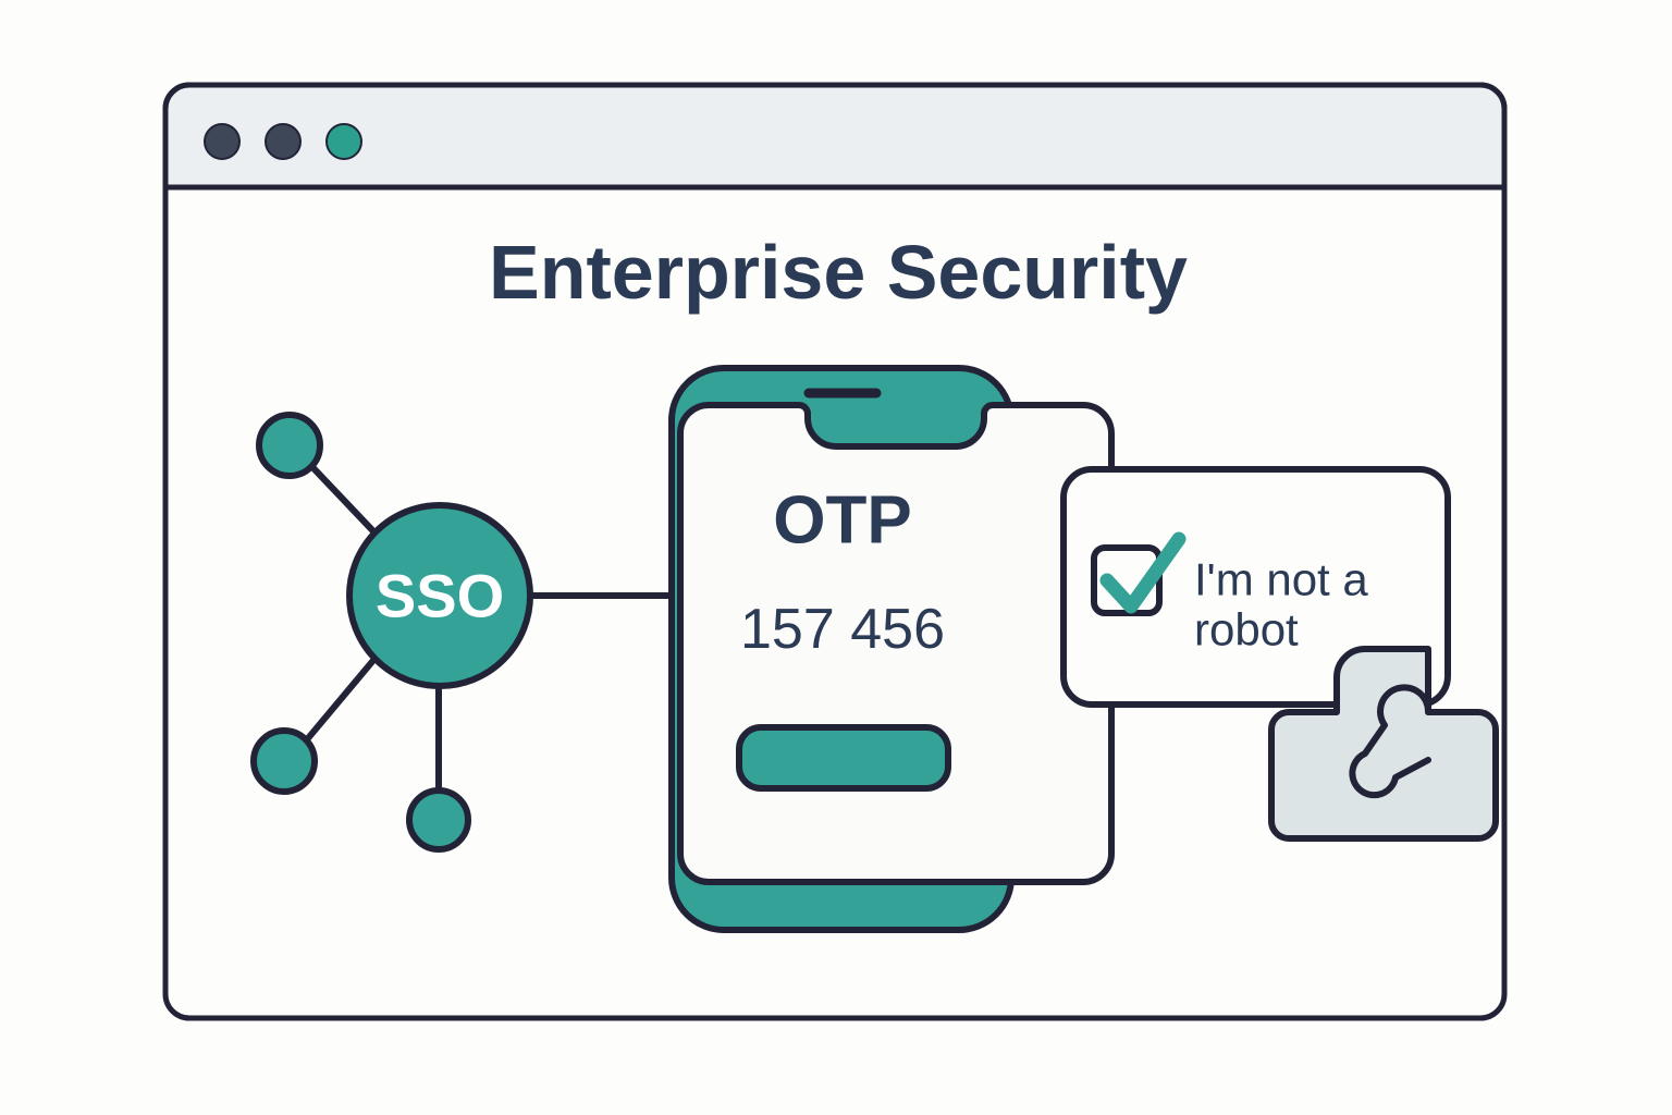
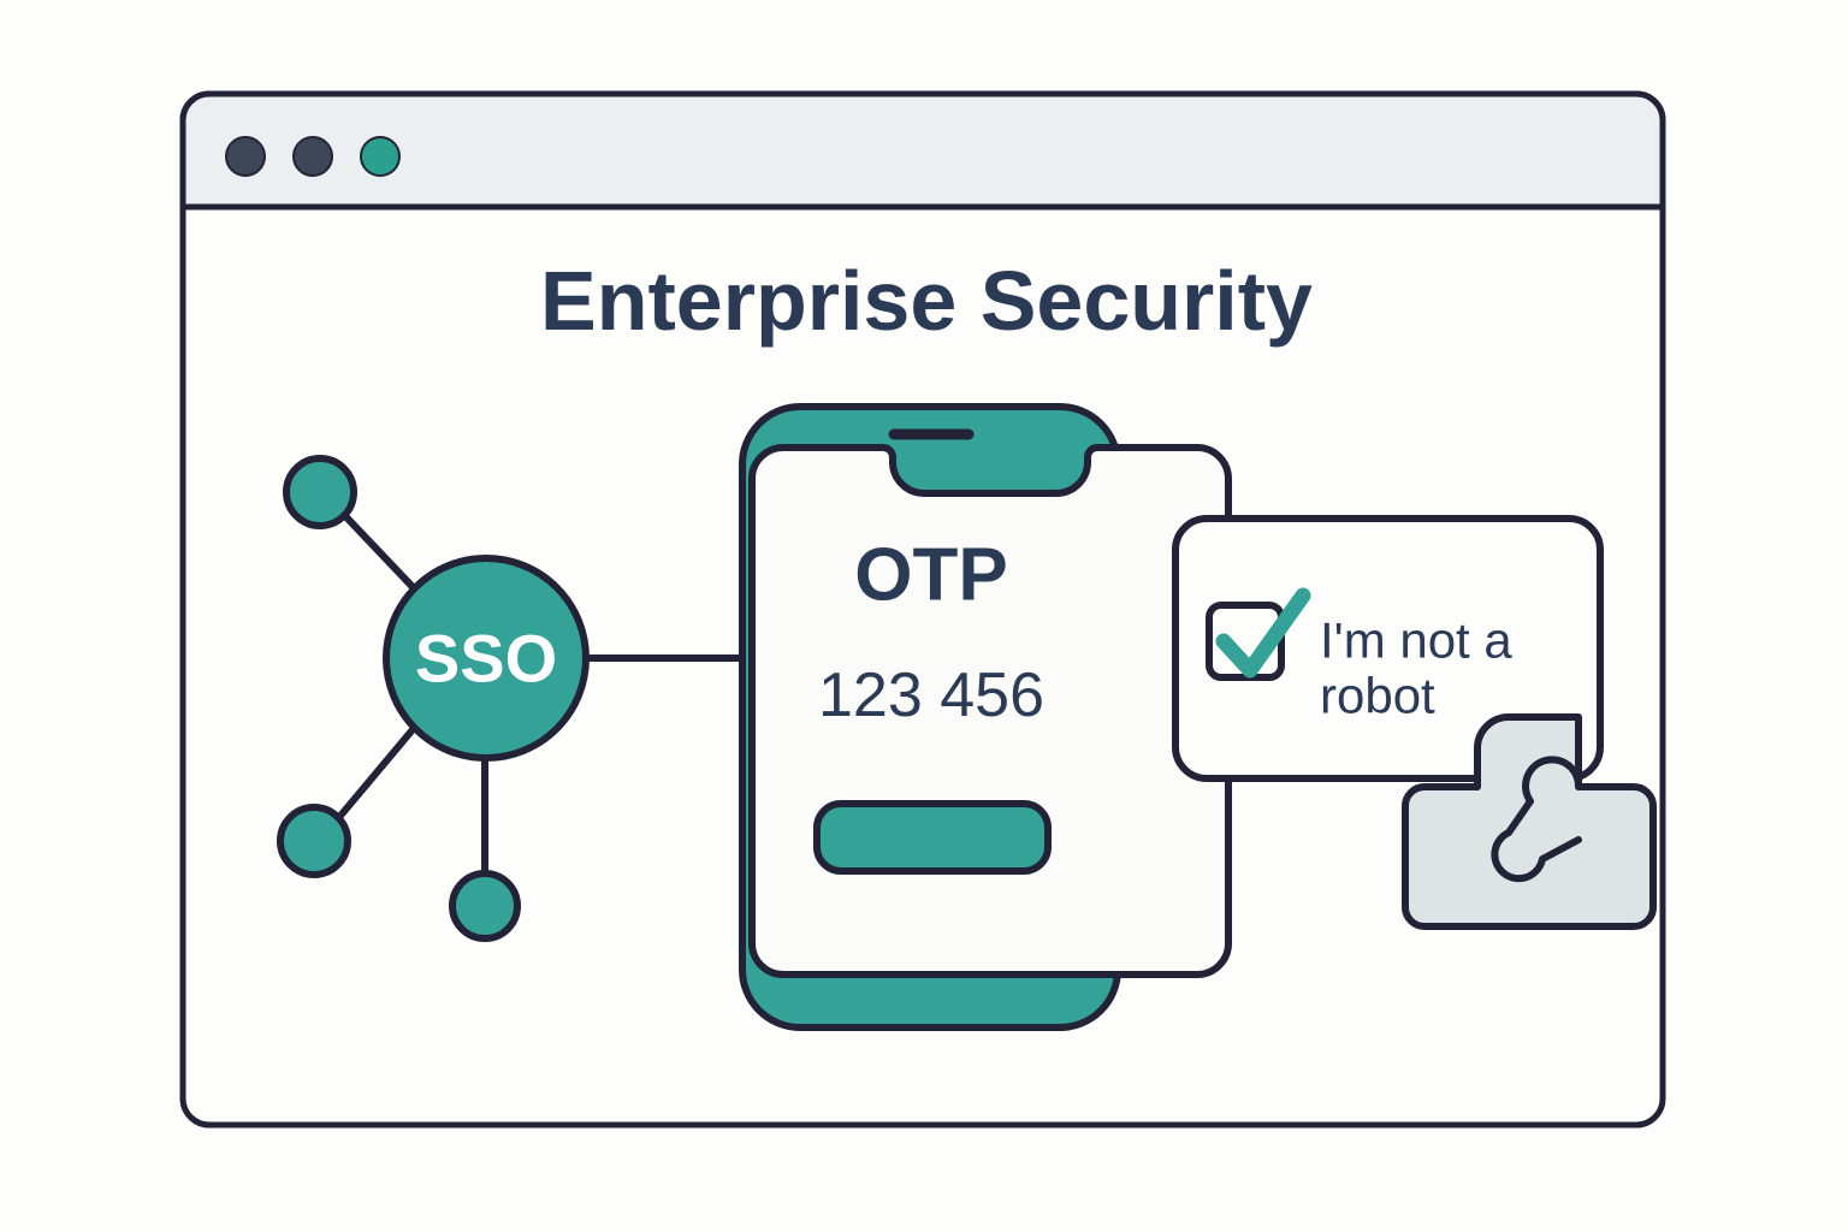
  SSO
  OTP
- 157 456
+ 123 456
  I'm not a
  robot
  Enterprise Security
